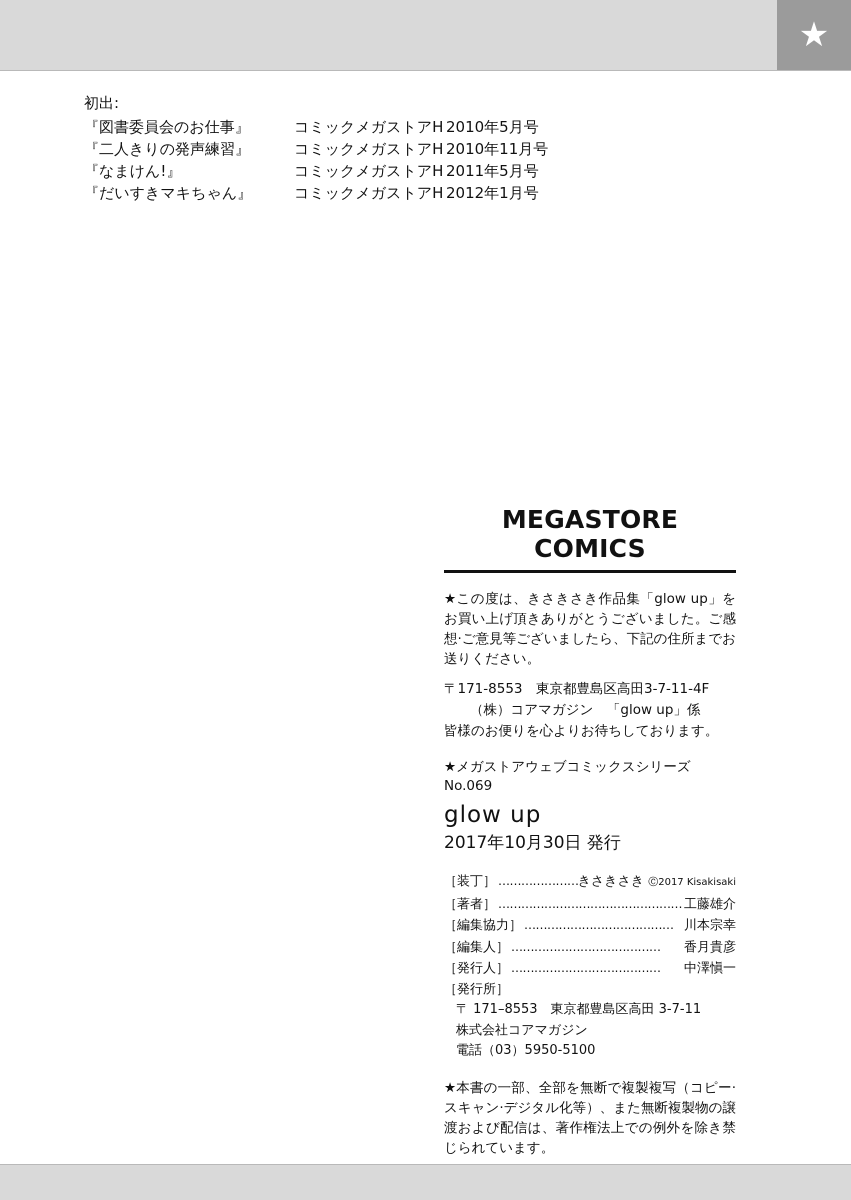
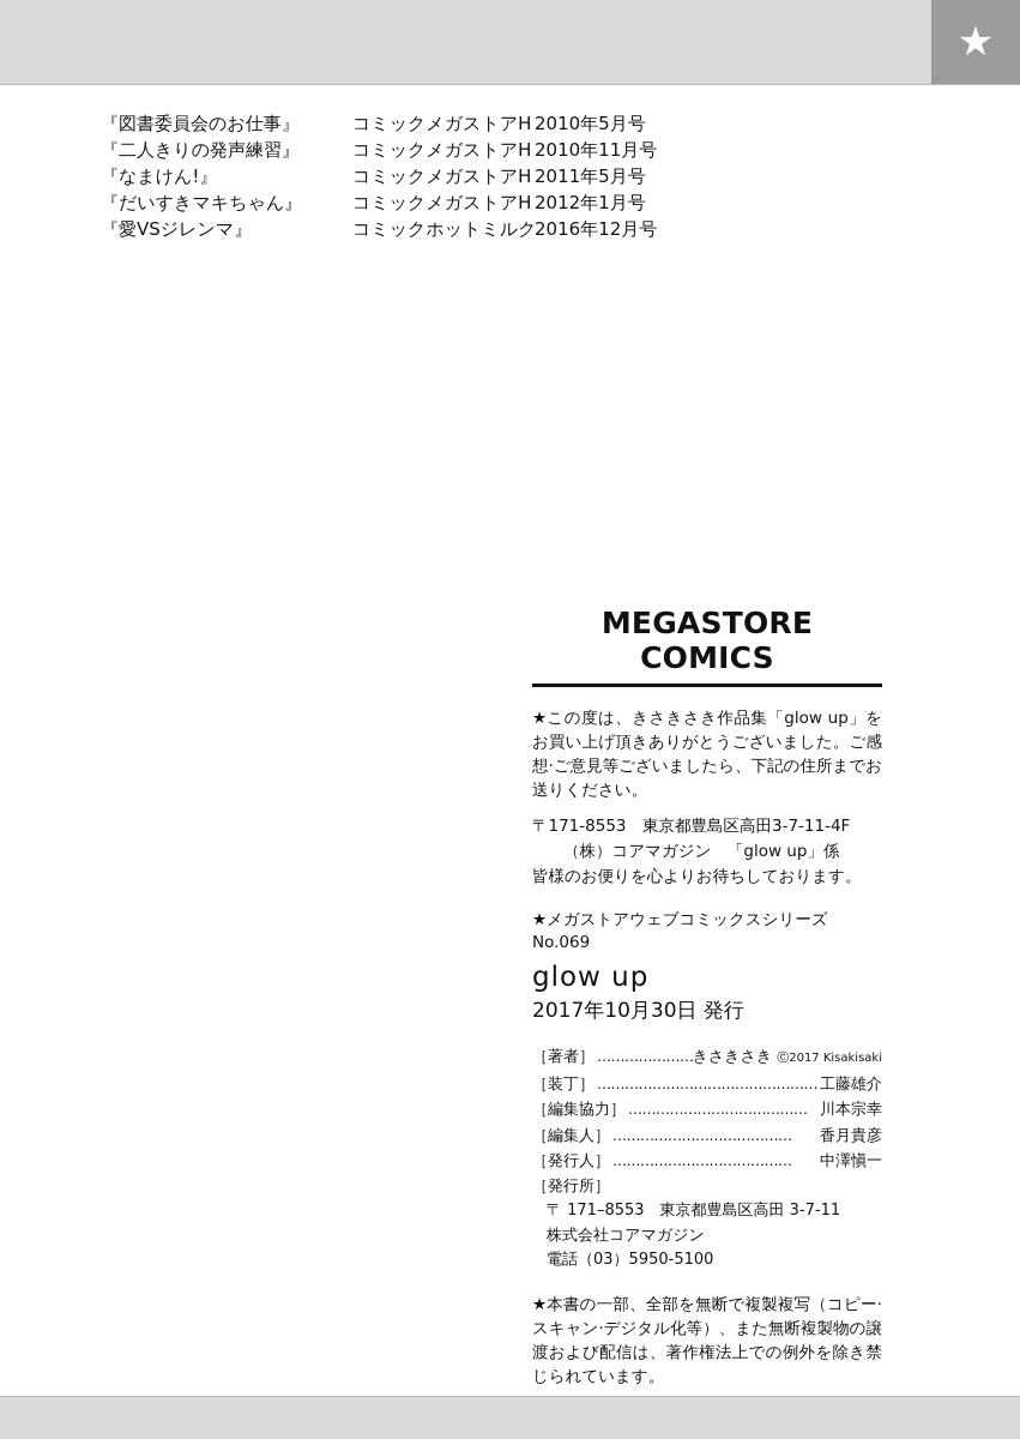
  ★
- 初出:
  『図書委員会のお仕事』
  コミックメガストアH
  2010年5月号
  『二人きりの発声練習』
  コミックメガストアH
  2010年11月号
  『なまけん!』
  コミックメガストアH
  2011年5月号
  『だいすきマキちゃん』
  コミックメガストアH
  2012年1月号
+ 『愛VSジレンマ』
+ コミックホットミルク
+ 2016年12月号
  MEGASTORE COMICS
  ★この度は、きさきさき作品集「glow up」をお買い上げ頂きありがとうございました。ご感想·ご意見等ございましたら、下記の住所までお送りください。
  〒171-8553 東京都豊島区高田3-7-11-4F
  （株）コアマガジン 「glow up」係
  皆様のお便りを心よりお待ちしております。
  ★メガストアウェブコミックスシリーズNo.069
  glow up
  2017年10月30日 発行
- ［装丁］
+ ［著者］
  …………………
  きさきさき
  Ⓒ2017 Kisakisaki
- ［著者］
+ ［装丁］
  …………………………………………
  工藤雄介
  ［編集協力］
  …………………………………
  川本宗幸
  ［編集人］
  …………………………………
  香月貴彦
  ［発行人］
  …………………………………
  中澤愼一
  ［発行所］
  〒 171–8553 東京都豊島区高田 3-7-11
  株式会社コアマガジン
  電話（03）5950-5100
  ★本書の一部、全部を無断で複製複写（コピー·スキャン·デジタル化等）、また無断複製物の譲渡および配信は、著作権法上での例外を除き禁じられています。
